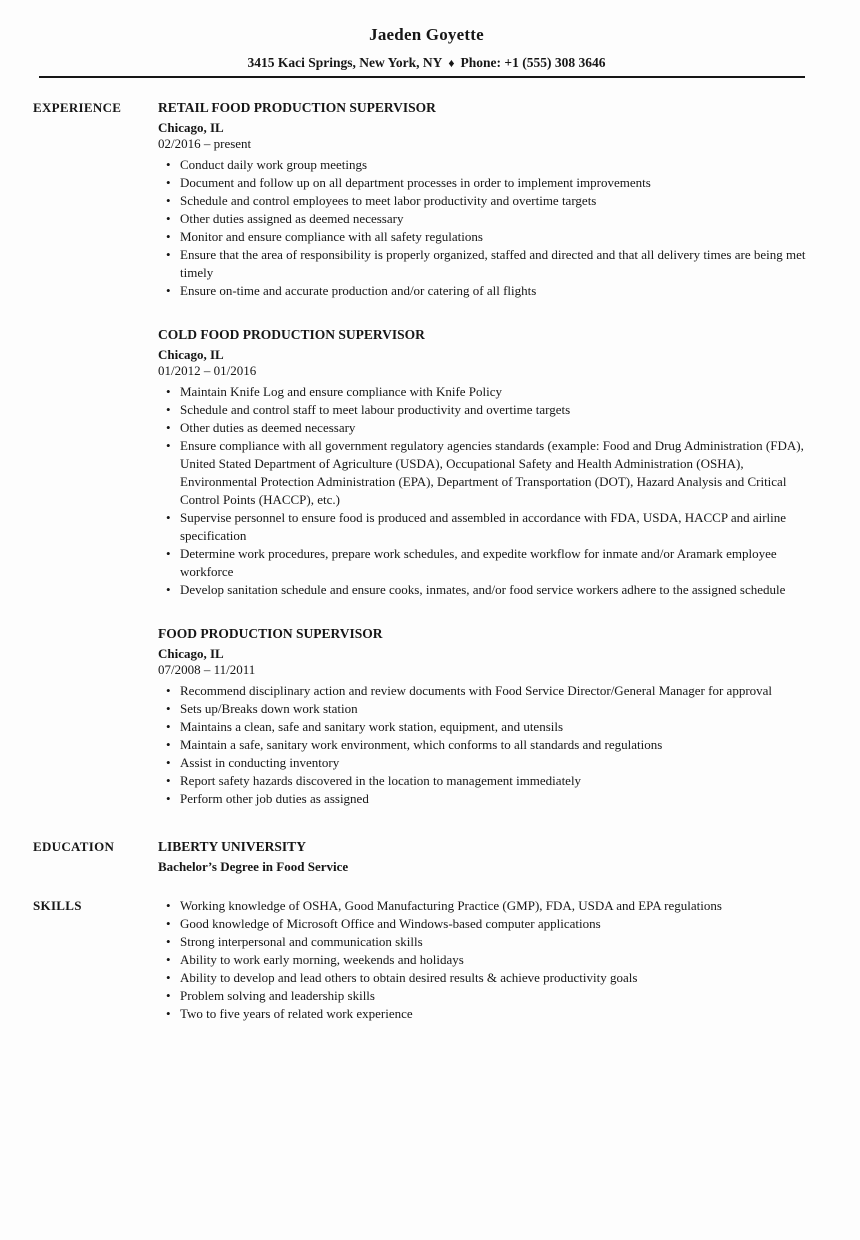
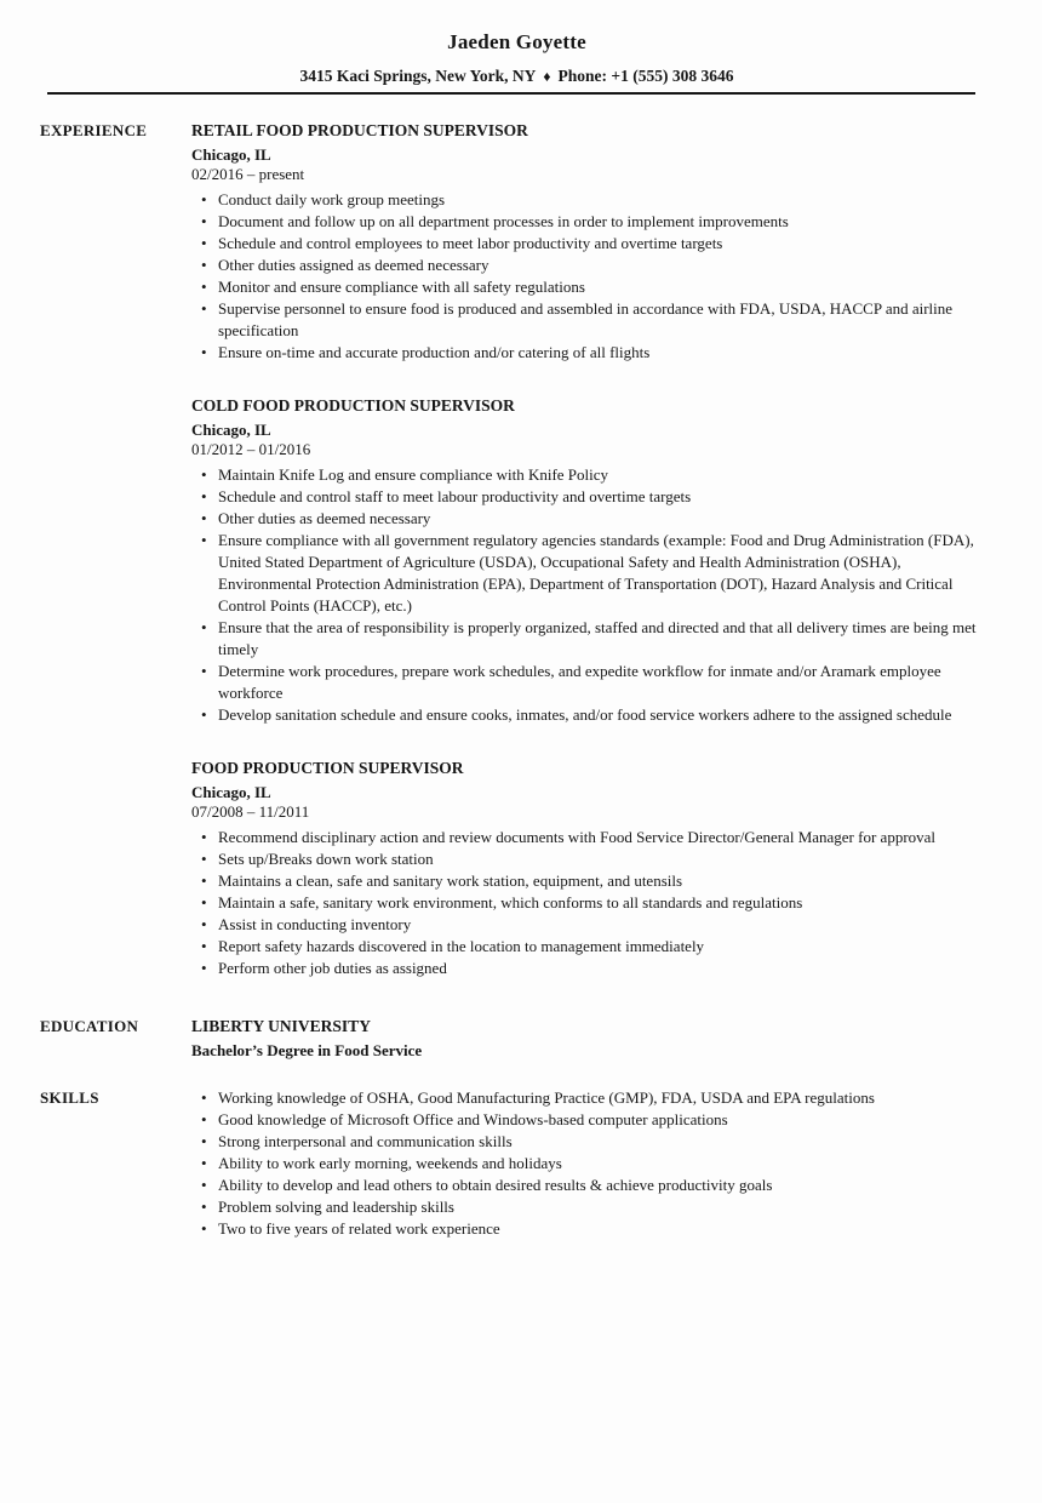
  Jaeden Goyette
  3415 Kaci Springs, New York, NY ♦ Phone: +1 (555) 308 3646
  EXPERIENCE
  RETAIL FOOD PRODUCTION SUPERVISOR
  Chicago, IL
  02/2016 – present
  •
  Conduct daily work group meetings
  •
  Document and follow up on all department processes in order to implement improvements
  •
  Schedule and control employees to meet labor productivity and overtime targets
  •
  Other duties assigned as deemed necessary
  •
  Monitor and ensure compliance with all safety regulations
  •
- Ensure that the area of responsibility is properly organized, staffed and directed and that all delivery times are being met timely
+ Supervise personnel to ensure food is produced and assembled in accordance with FDA, USDA, HACCP and airline specification
  •
  Ensure on-time and accurate production and/or catering of all flights
  COLD FOOD PRODUCTION SUPERVISOR
  Chicago, IL
  01/2012 – 01/2016
  •
  Maintain Knife Log and ensure compliance with Knife Policy
  •
  Schedule and control staff to meet labour productivity and overtime targets
  •
  Other duties as deemed necessary
  •
  Ensure compliance with all government regulatory agencies standards (example: Food and Drug Administration (FDA), United Stated Department of Agriculture (USDA), Occupational Safety and Health Administration (OSHA), Environmental Protection Administration (EPA), Department of Transportation (DOT), Hazard Analysis and Critical Control Points (HACCP), etc.)
  •
- Supervise personnel to ensure food is produced and assembled in accordance with FDA, USDA, HACCP and airline specification
+ Ensure that the area of responsibility is properly organized, staffed and directed and that all delivery times are being met timely
  •
  Determine work procedures, prepare work schedules, and expedite workflow for inmate and/or Aramark employee workforce
  •
  Develop sanitation schedule and ensure cooks, inmates, and/or food service workers adhere to the assigned schedule
  FOOD PRODUCTION SUPERVISOR
  Chicago, IL
  07/2008 – 11/2011
  •
  Recommend disciplinary action and review documents with Food Service Director/General Manager for approval
  •
  Sets up/Breaks down work station
  •
  Maintains a clean, safe and sanitary work station, equipment, and utensils
  •
  Maintain a safe, sanitary work environment, which conforms to all standards and regulations
  •
  Assist in conducting inventory
  •
  Report safety hazards discovered in the location to management immediately
  •
  Perform other job duties as assigned
  EDUCATION
  LIBERTY UNIVERSITY
  Bachelor’s Degree in Food Service
  SKILLS
  •
  Working knowledge of OSHA, Good Manufacturing Practice (GMP), FDA, USDA and EPA regulations
  •
  Good knowledge of Microsoft Office and Windows-based computer applications
  •
  Strong interpersonal and communication skills
  •
  Ability to work early morning, weekends and holidays
  •
  Ability to develop and lead others to obtain desired results & achieve productivity goals
  •
  Problem solving and leadership skills
  •
  Two to five years of related work experience
